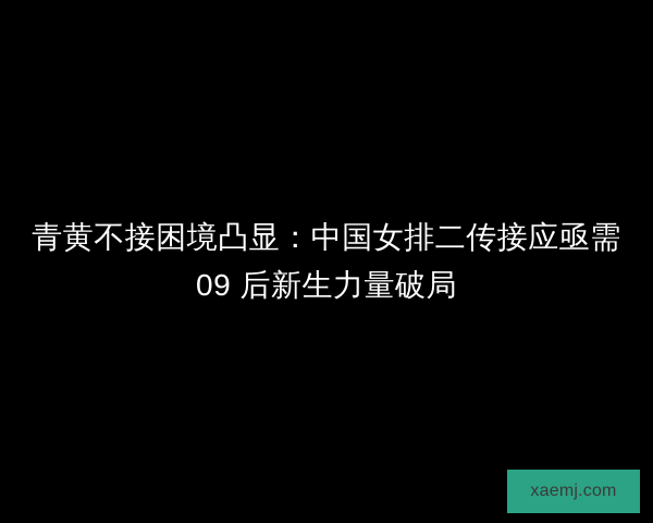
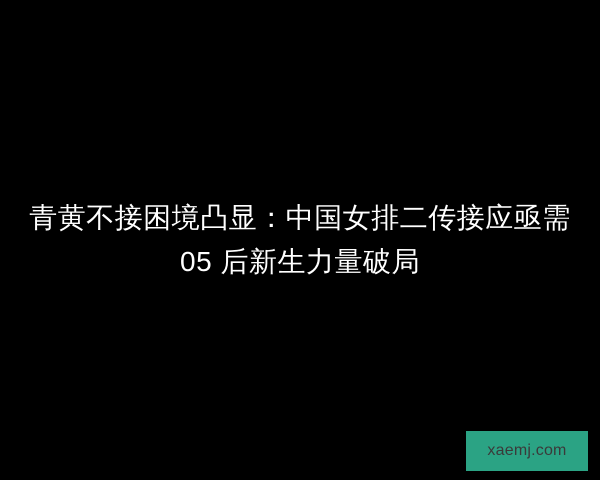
- 青黄不接困境凸显：中国女排二传接应亟需 09 后新生力量破局
+ 青黄不接困境凸显：中国女排二传接应亟需 05 后新生力量破局
  xaemj.com
